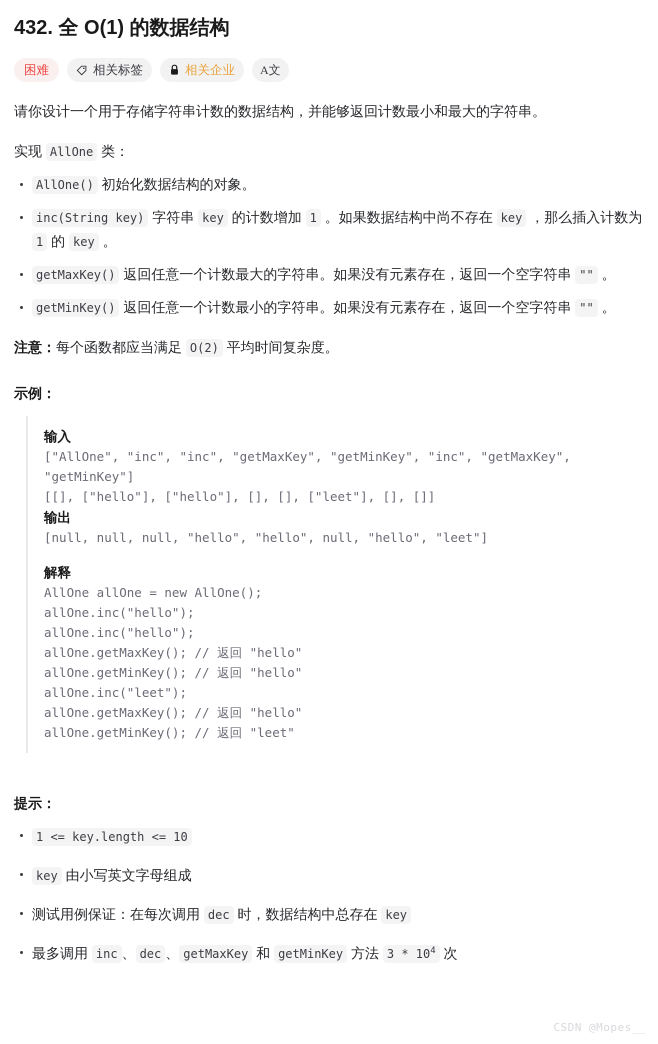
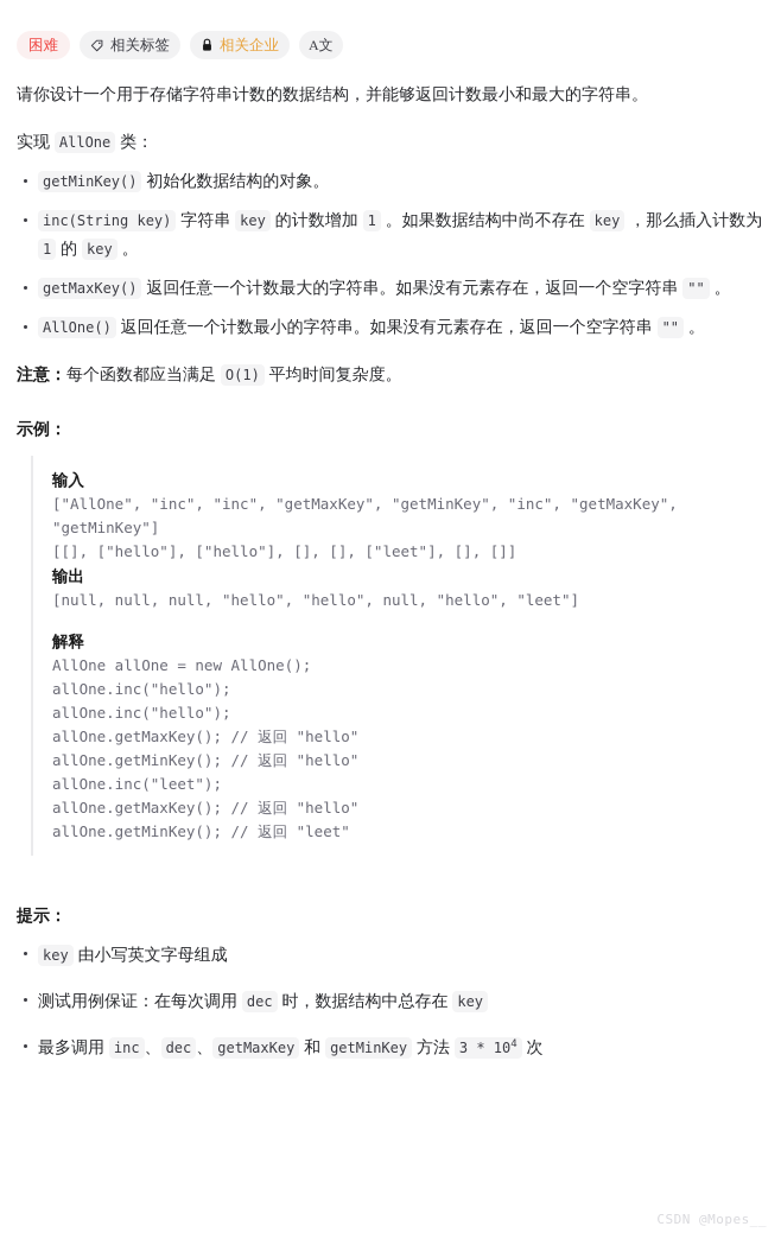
- 432. 全 O(1) 的数据结构
  困难
  相关标签
  相关企业
  A文
  请你设计一个用于存储字符串计数的数据结构，并能够返回计数最小和最大的字符串。
  实现 AllOne 类：
- AllOne() 初始化数据结构的对象。
+ getMinKey() 初始化数据结构的对象。
  inc(String key) 字符串 key 的计数增加 1 。如果数据结构中尚不存在 key ，那么插入计数为 1 的 key 。
  getMaxKey() 返回任意一个计数最大的字符串。如果没有元素存在，返回一个空字符串 "" 。
- getMinKey() 返回任意一个计数最小的字符串。如果没有元素存在，返回一个空字符串 "" 。
+ AllOne() 返回任意一个计数最小的字符串。如果没有元素存在，返回一个空字符串 "" 。
- 注意：每个函数都应当满足 O(2) 平均时间复杂度。
+ 注意：每个函数都应当满足 O(1) 平均时间复杂度。
  示例：
  输入
  ["AllOne", "inc", "inc", "getMaxKey", "getMinKey", "inc", "getMaxKey", "getMinKey"]
  [[], ["hello"], ["hello"], [], [], ["leet"], [], []]
  输出
  [null, null, null, "hello", "hello", null, "hello", "leet"]
  解释
  AllOne allOne = new AllOne();
  allOne.inc("hello");
  allOne.inc("hello");
  allOne.getMaxKey(); // 返回 "hello"
  allOne.getMinKey(); // 返回 "hello"
  allOne.inc("leet");
  allOne.getMaxKey(); // 返回 "hello"
  allOne.getMinKey(); // 返回 "leet"
  提示：
- 1 <= key.length <= 10
  key 由小写英文字母组成
  测试用例保证：在每次调用 dec 时，数据结构中总存在 key
  最多调用 inc 、 dec 、 getMaxKey 和 getMinKey 方法 3 * 104 次
  CSDN @Mopes__
